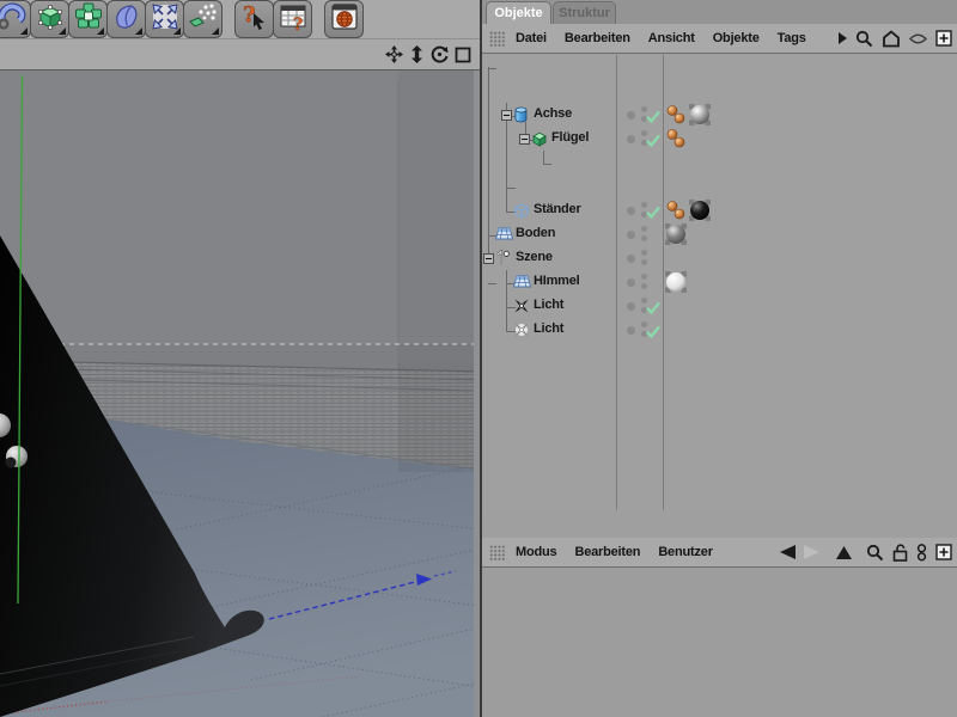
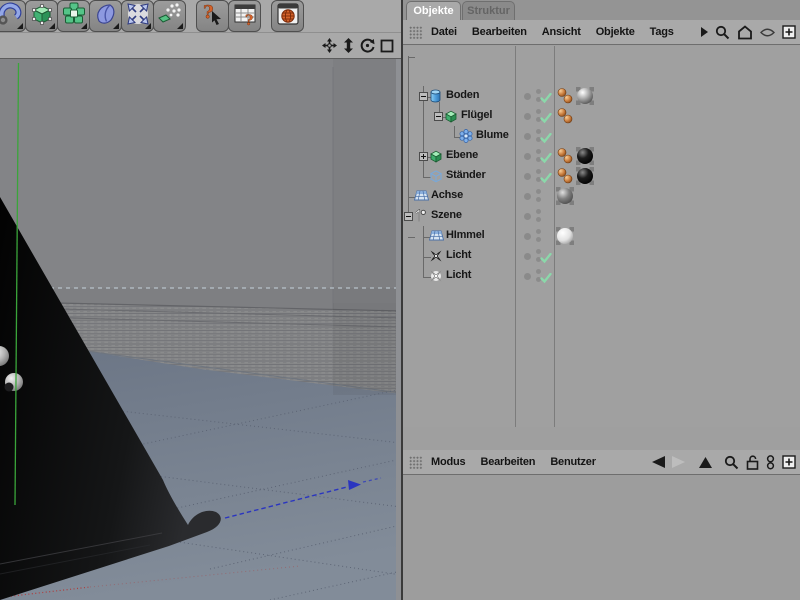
  ?
  ?
  Objekte
  Struktur
  Datei
  Bearbeiten
  Ansicht
  Objekte
  Tags
- Achse
+ Boden
  Flügel
+ Blume
+ Ebene
  Ständer
- Boden
+ Achse
  Szene
  HImmel
  Licht
  Licht
  Modus
  Bearbeiten
  Benutzer
